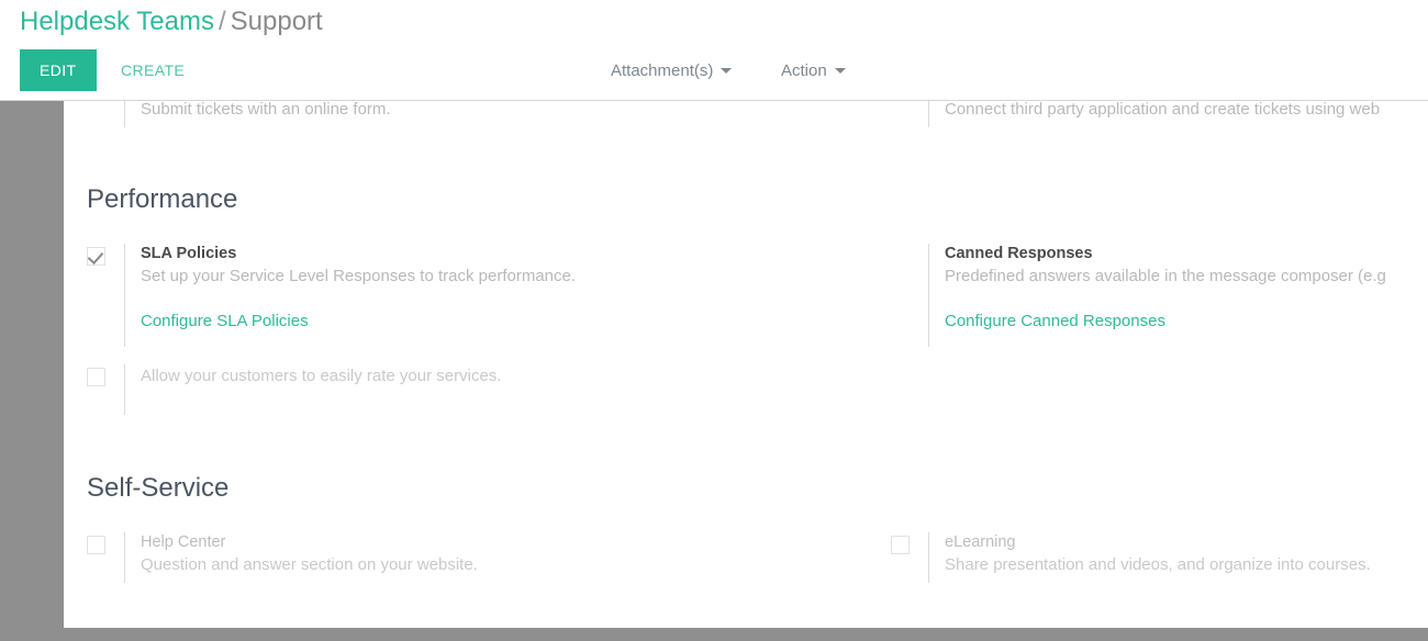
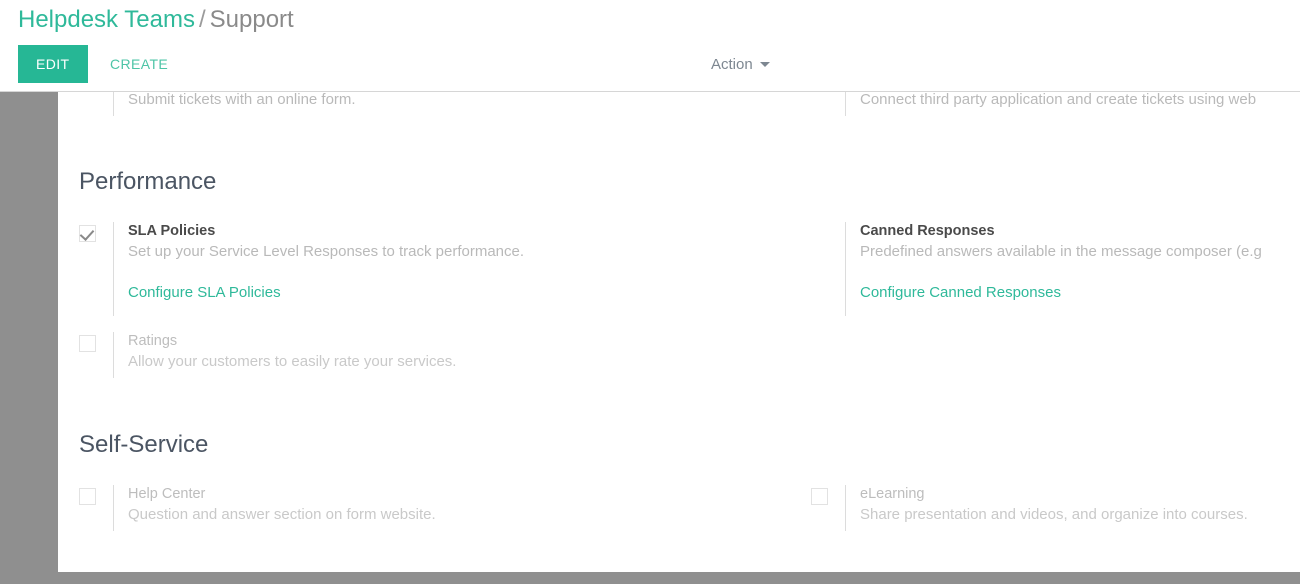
  Helpdesk Teams / Support
  EDIT
  CREATE
- Attachment(s)
  Action
  Submit tickets with an online form.
  Connect third party application and create tickets using web
  Performance
  SLA Policies
  Set up your Service Level Responses to track performance.
  Configure SLA Policies
  Canned Responses
  Predefined answers available in the message composer (e.g
  Configure Canned Responses
+ Ratings
  Allow your customers to easily rate your services.
  Self-Service
  Help Center
- Question and answer section on your website.
+ Question and answer section on form website.
  eLearning
  Share presentation and videos, and organize into courses.
